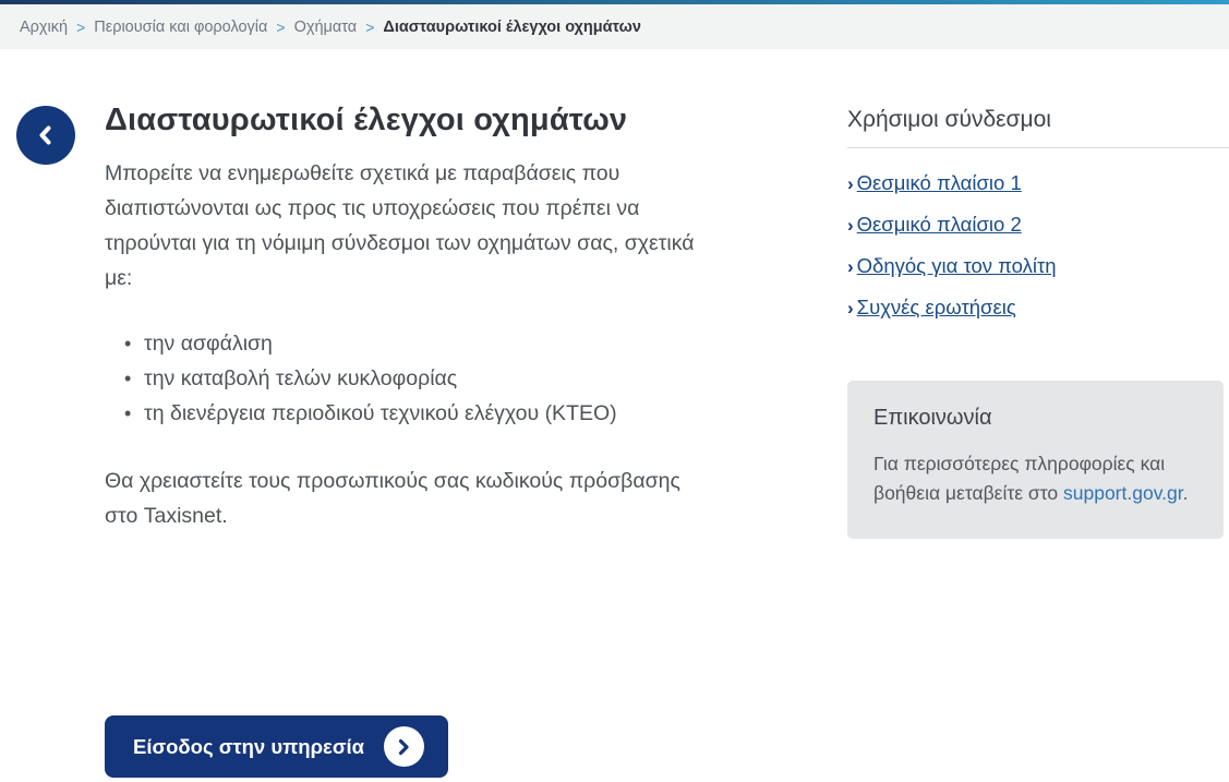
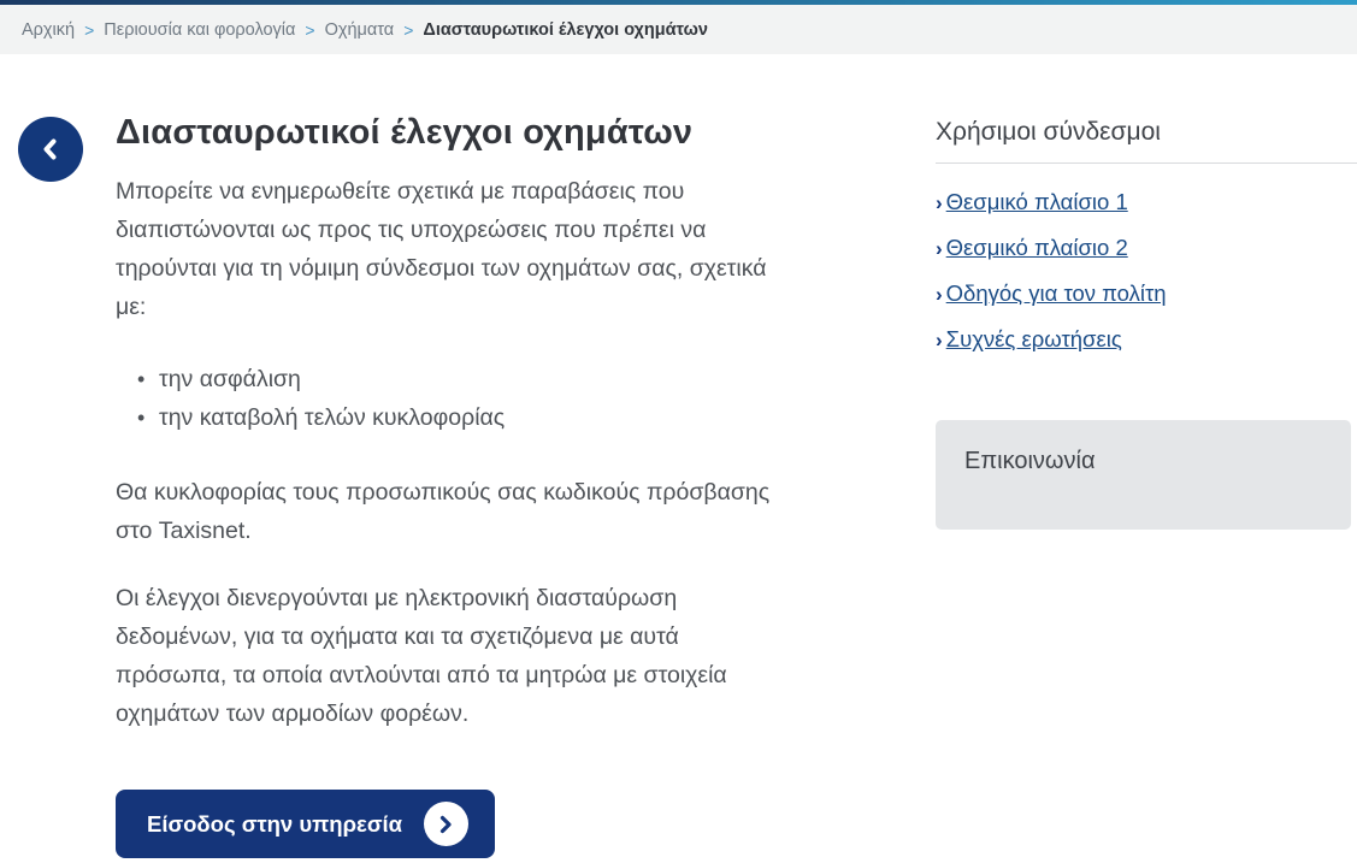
  Αρχική
  >
  Περιουσία και φορολογία
  >
  Οχήματα
  >
  Διασταυρωτικοί έλεγχοι οχημάτων
  Διασταυρωτικοί έλεγχοι οχημάτων
  Μπορείτε να ενημερωθείτε σχετικά με παραβάσεις που διαπιστώνονται ως προς τις υποχρεώσεις που πρέπει να τηρούνται για τη νόμιμη σύνδεσμοι των οχημάτων σας, σχετικά με:
  την ασφάλιση
  την καταβολή τελών κυκλοφορίας
- τη διενέργεια περιοδικού τεχνικού ελέγχου (ΚΤΕΟ)
- Θα χρειαστείτε τους προσωπικούς σας κωδικούς πρόσβασης στο Taxisnet.
+ Θα κυκλοφορίας τους προσωπικούς σας κωδικούς πρόσβασης στο Taxisnet.
+ Οι έλεγχοι διενεργούνται με ηλεκτρονική διασταύρωση δεδομένων, για τα οχήματα και τα σχετιζόμενα με αυτά πρόσωπα, τα οποία αντλούνται από τα μητρώα με στοιχεία οχημάτων των αρμοδίων φορέων.
  Είσοδος στην υπηρεσία
  Χρήσιμοι σύνδεσμοι
  ›
  Θεσμικό πλαίσιο 1
  ›
  Θεσμικό πλαίσιο 2
  ›
  Οδηγός για τον πολίτη
  ›
  Συχνές ερωτήσεις
  Επικοινωνία
- Για περισσότερες πληροφορίες και βοήθεια μεταβείτε στο support.gov.gr.
